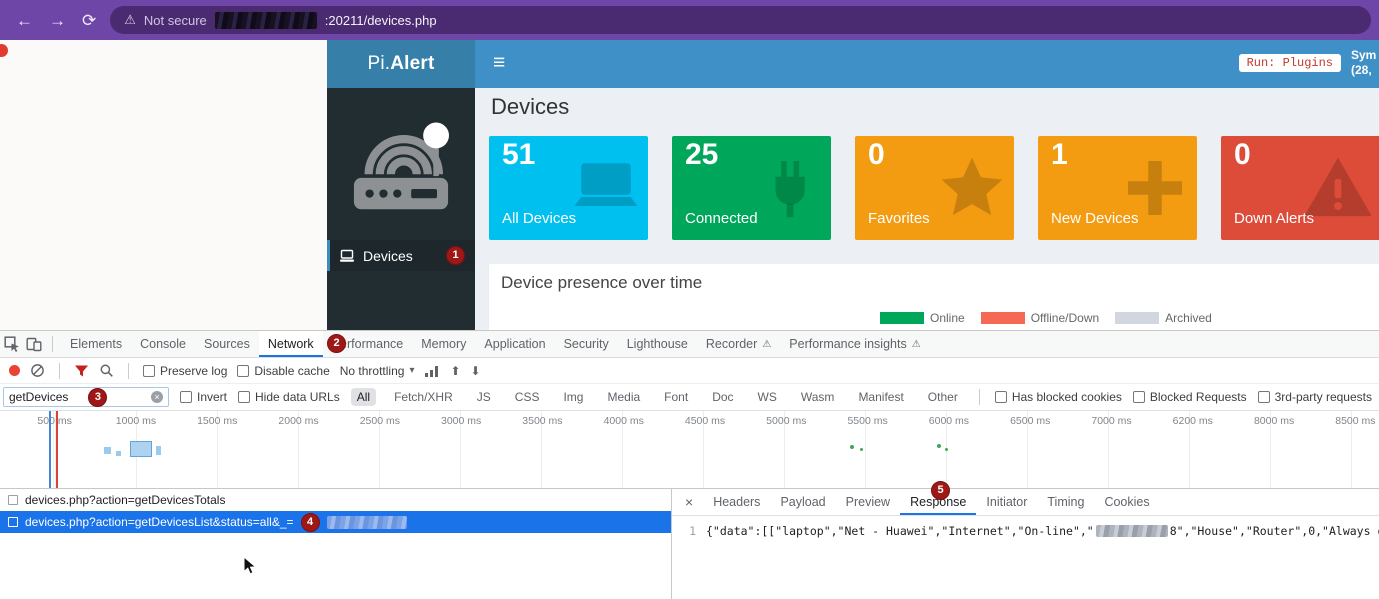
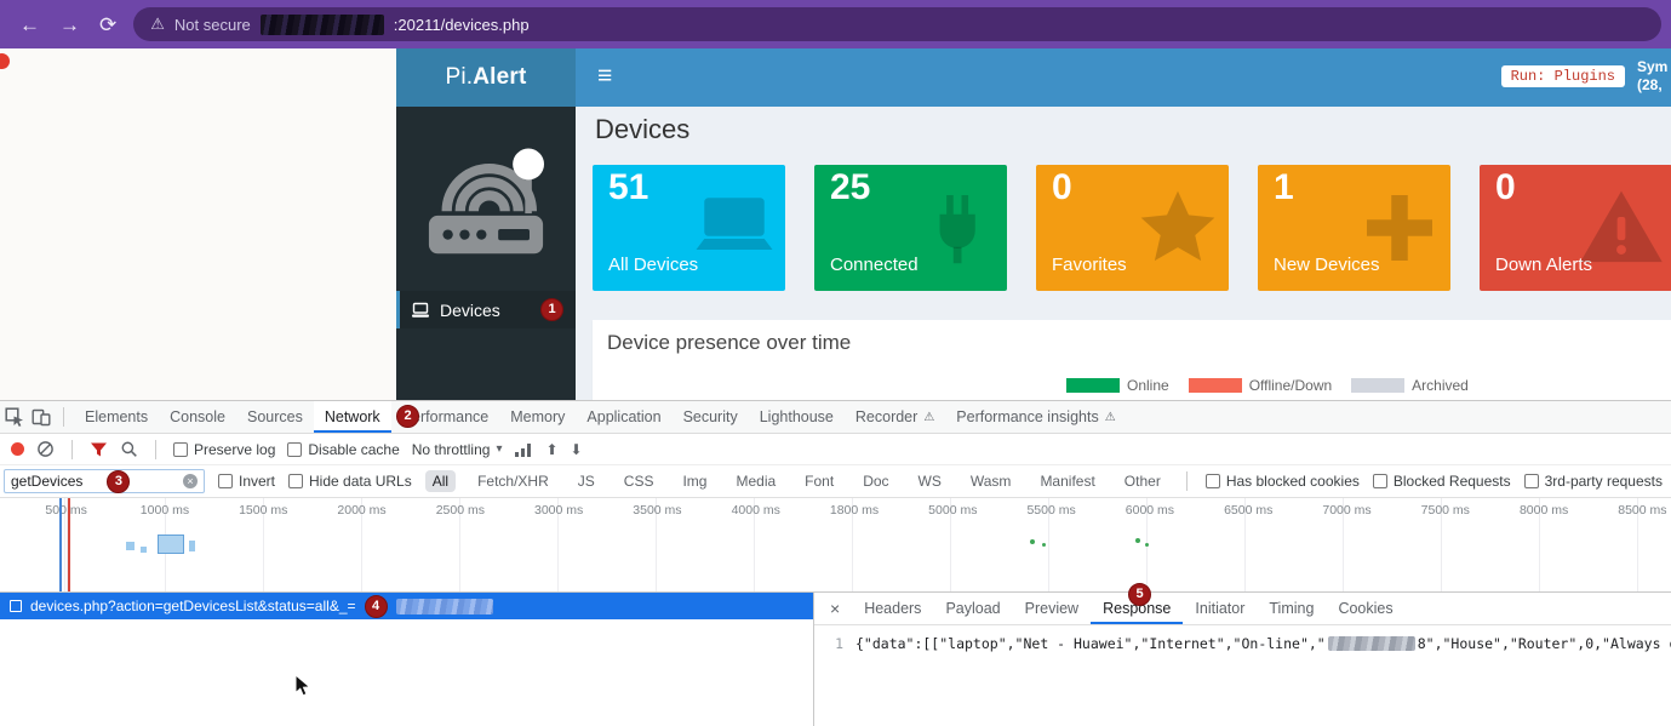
  ←
  →
  ⟳
  ⚠
  Not secure
  :20211/devices.php
  Pi.
  Alert
  Devices
  1
  ≡
  Run: Plugins
  Sym
  (28,
  Devices
  51
  All Devices
  25
  Connected
  0
  Favorites
  1
  New Devices
  0
  Down Alerts
  Device presence over time
  Online
  Offline/Down
  Archived
  Elements
  Console
  Sources
  Network
  rformance
  Memory
  Application
  Security
  Lighthouse
  Recorder
  ⚠
  Performance insights
  ⚠
  Preserve log
  Disable cache
  No throttling
  ▾
  ⬆
  ⬇
  getDevices
  3
  ×
  Invert
  Hide data URLs
  All
  Fetch/XHR
  JS
  CSS
  Img
  Media
  Font
  Doc
  WS
  Wasm
  Manifest
  Other
  Has blocked cookies
  Blocked Requests
  3rd-party requests
  500 ms
  1000 ms
  1500 ms
  2000 ms
  2500 ms
  3000 ms
  3500 ms
  4000 ms
- 4500 ms
+ 1800 ms
  5000 ms
  5500 ms
  6000 ms
  6500 ms
  7000 ms
- 6200 ms
+ 7500 ms
  8000 ms
  8500 ms
- devices.php?action=getDevicesTotals
  devices.php?action=getDevicesList&status=all&_=
  4
  ×
  Headers
  Payload
  Preview
  Response
  Initiator
  Timing
  Cookies
  1
  {"data":[["laptop","Net - Huawei","Internet","On-line","
  8","House","Router",0,"Always
  2
  5
